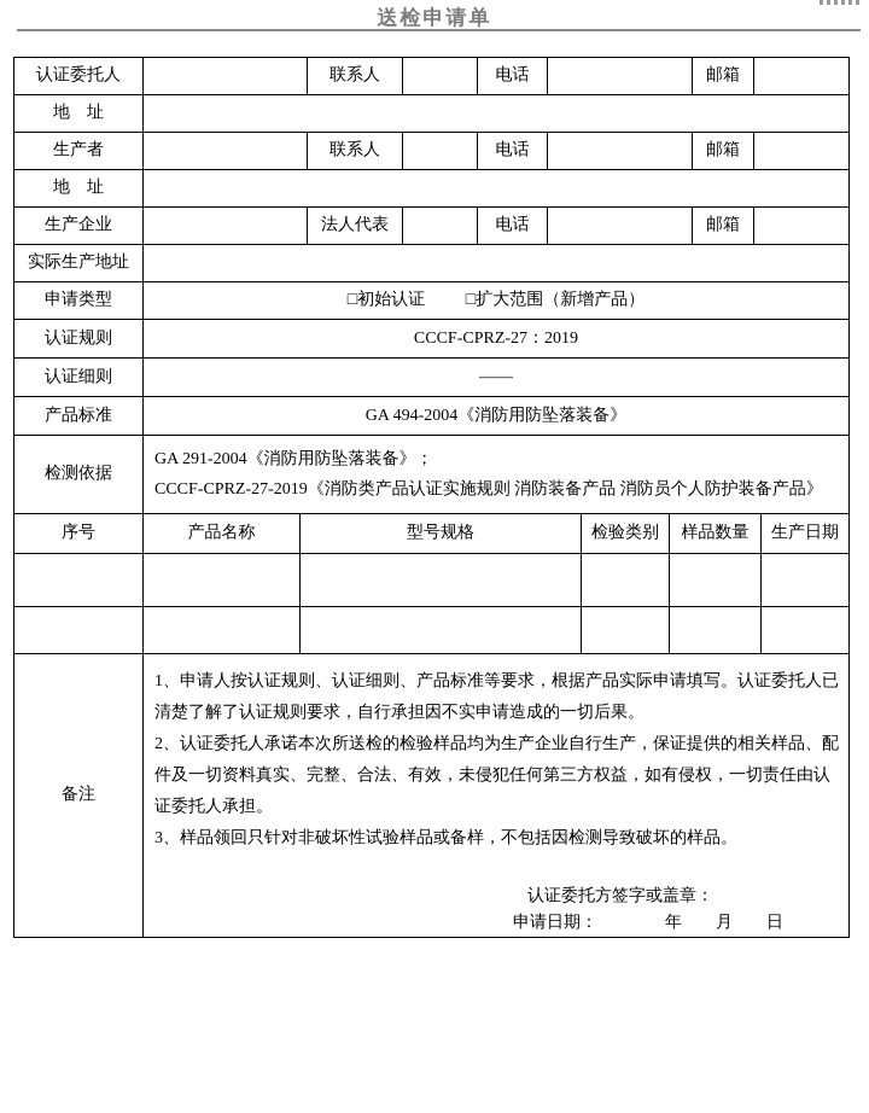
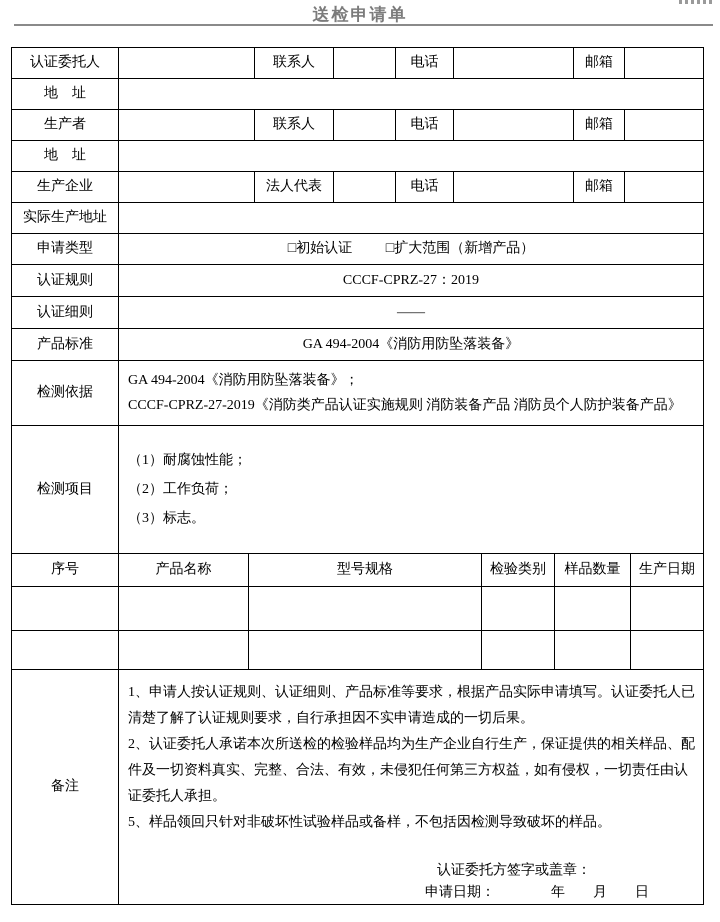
  送检申请单
  认证委托人		联系人		电话		邮箱
  地 址
  生产者		联系人		电话		邮箱
  地 址
  生产企业		法人代表		电话		邮箱
  实际生产地址
  申请类型	□初始认证 □扩大范围（新增产品）
  认证规则	CCCF-CPRZ-27：2019
  认证细则	——
  产品标准	GA 494-2004《消防用防坠落装备》
- 检测依据	GA 291-2004《消防用防坠落装备》； CCCF-CPRZ-27-2019《消防类产品认证实施规则 消防装备产品 消防员个人防护装备产品》
+ 检测依据	GA 494-2004《消防用防坠落装备》； CCCF-CPRZ-27-2019《消防类产品认证实施规则 消防装备产品 消防员个人防护装备产品》
+ 检测项目	（1）耐腐蚀性能； （2）工作负荷； （3）标志。
  序号	产品名称	型号规格	检验类别	样品数量	生产日期
- 备注	1、申请人按认证规则、认证细则、产品标准等要求，根据产品实际申请填写。认证委托人已清楚了解了认证规则要求，自行承担因不实申请造成的一切后果。 2、认证委托人承诺本次所送检的检验样品均为生产企业自行生产，保证提供的相关样品、配件及一切资料真实、完整、合法、有效，未侵犯任何第三方权益，如有侵权，一切责任由认证委托人承担。 3、样品领回只针对非破坏性试验样品或备样，不包括因检测导致破坏的样品。 认证委托方签字或盖章： 申请日期： 年 月 日
+ 备注	1、申请人按认证规则、认证细则、产品标准等要求，根据产品实际申请填写。认证委托人已清楚了解了认证规则要求，自行承担因不实申请造成的一切后果。 2、认证委托人承诺本次所送检的检验样品均为生产企业自行生产，保证提供的相关样品、配件及一切资料真实、完整、合法、有效，未侵犯任何第三方权益，如有侵权，一切责任由认证委托人承担。 5、样品领回只针对非破坏性试验样品或备样，不包括因检测导致破坏的样品。 认证委托方签字或盖章： 申请日期： 年 月 日
